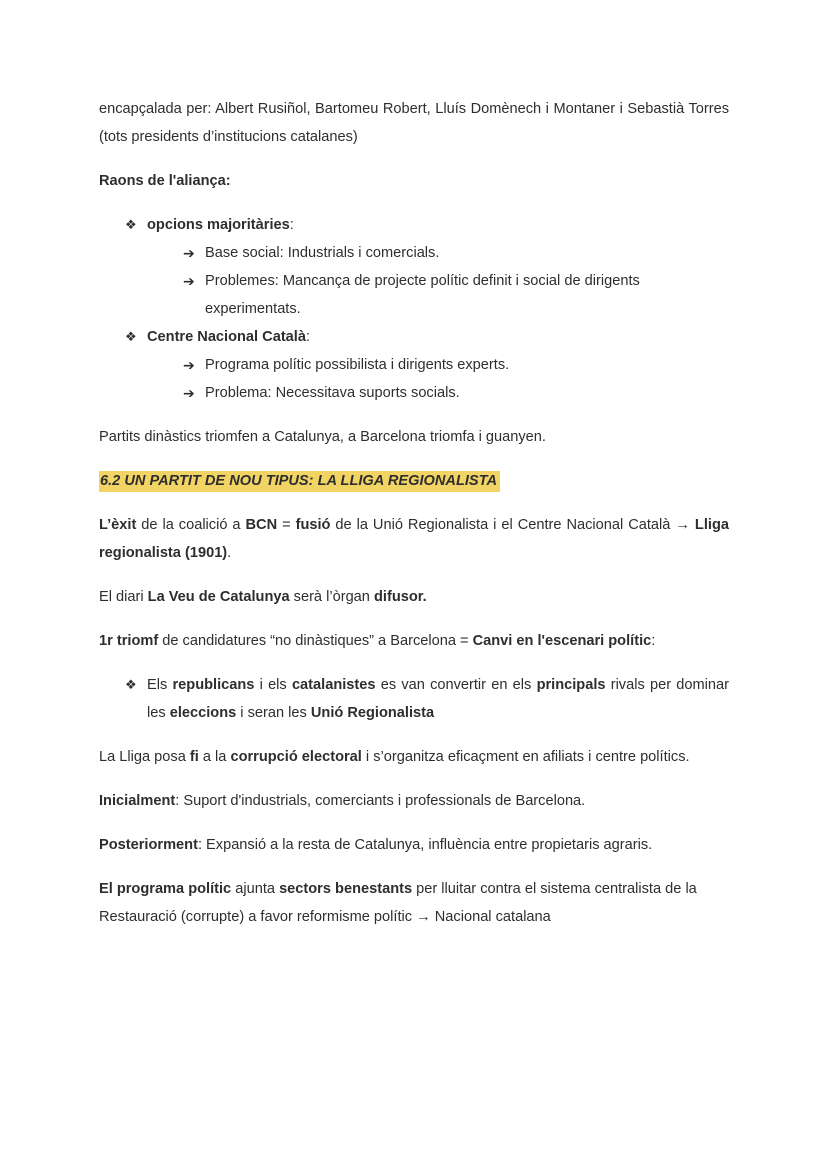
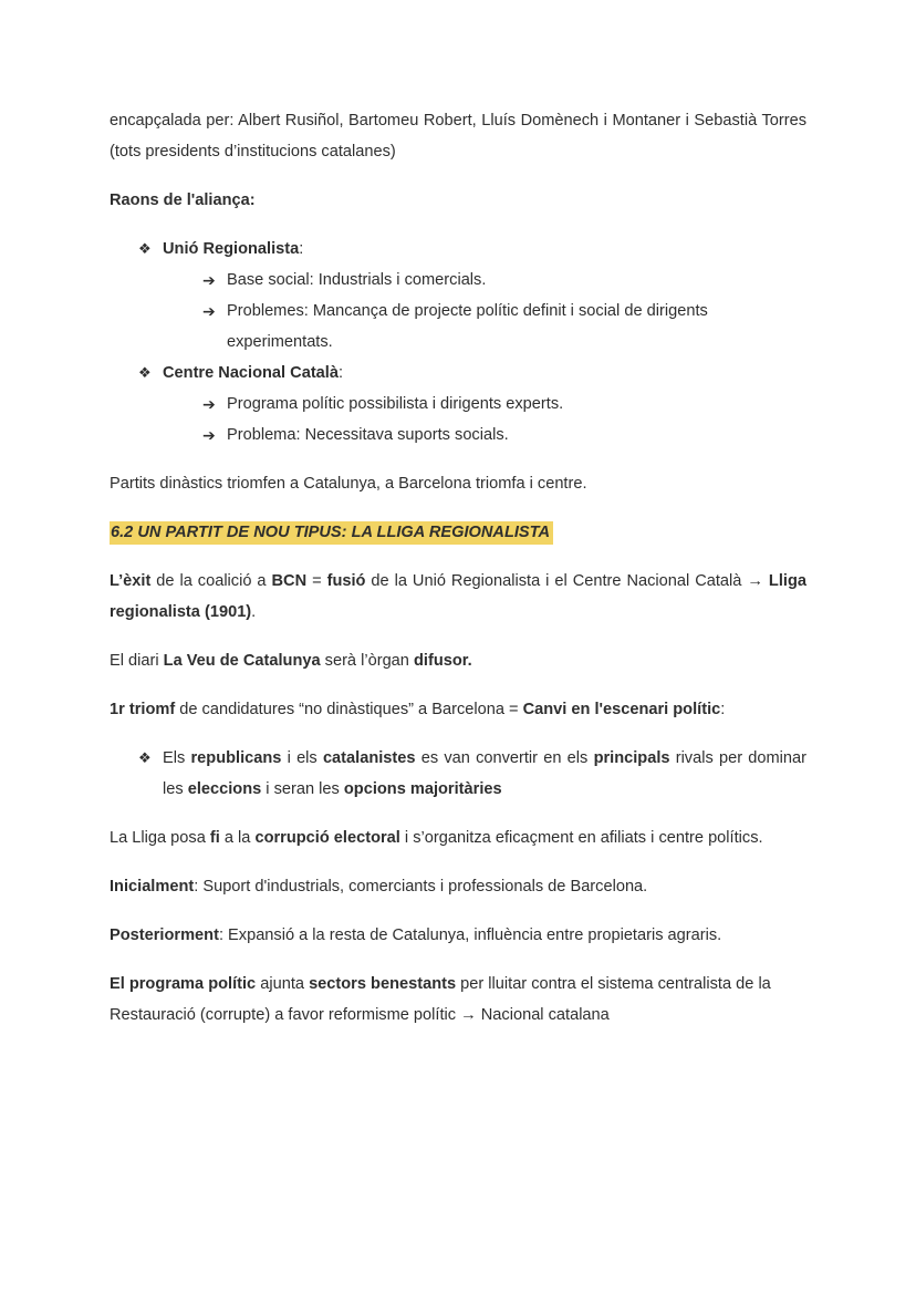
  encapçalada per: Albert Rusiñol, Bartomeu Robert, Lluís Domènech i Montaner i Sebastià Torres (tots presidents d’institucions catalanes)
  Raons de l'aliança:
  ❖
- opcions majoritàries:
+ Unió Regionalista:
  ➔
  Base social: Industrials i comercials.
  ➔
  Problemes: Mancança de projecte polític definit i social de dirigents experimentats.
  ❖
  Centre Nacional Català:
  ➔
  Programa polític possibilista i dirigents experts.
  ➔
  Problema: Necessitava suports socials.
- Partits dinàstics triomfen a Catalunya, a Barcelona triomfa i guanyen.
+ Partits dinàstics triomfen a Catalunya, a Barcelona triomfa i centre.
  6.2 UN PARTIT DE NOU TIPUS: LA LLIGA REGIONALISTA
  L’èxit de la coalició a BCN = fusió de la Unió Regionalista i el Centre Nacional Català → Lliga regionalista (1901).
  El diari La Veu de Catalunya serà l’òrgan difusor.
  1r triomf de candidatures “no dinàstiques” a Barcelona = Canvi en l'escenari polític:
  ❖
- Els republicans i els catalanistes es van convertir en els principals rivals per dominar les eleccions i seran les Unió Regionalista
+ Els republicans i els catalanistes es van convertir en els principals rivals per dominar les eleccions i seran les opcions majoritàries
  La Lliga posa fi a la corrupció electoral i s’organitza eficaçment en afiliats i centre polítics.
  Inicialment: Suport d'industrials, comerciants i professionals de Barcelona.
  Posteriorment: Expansió a la resta de Catalunya, influència entre propietaris agraris.
  El programa polític ajunta sectors benestants per lluitar contra el sistema centralista de la Restauració (corrupte) a favor reformisme polític → Nacional catalana
